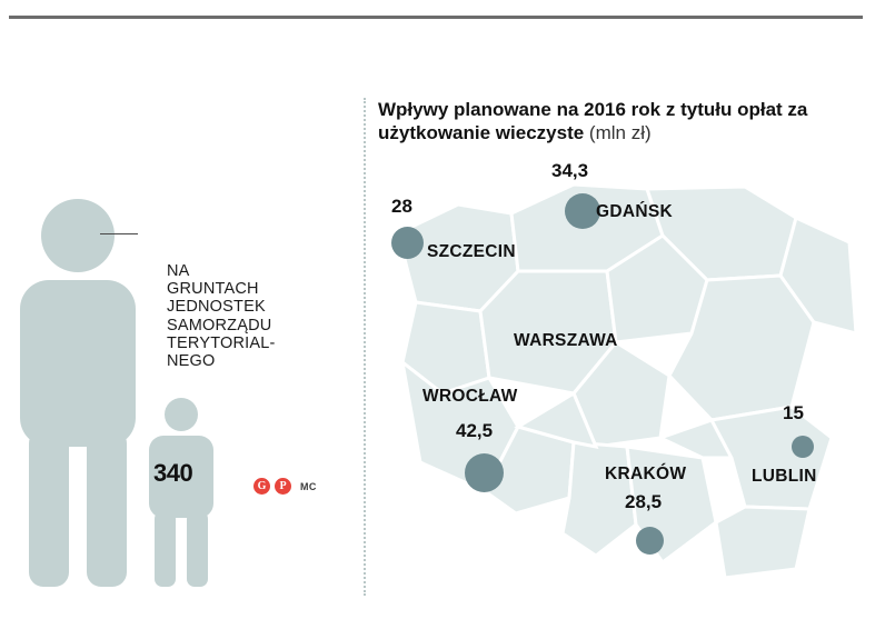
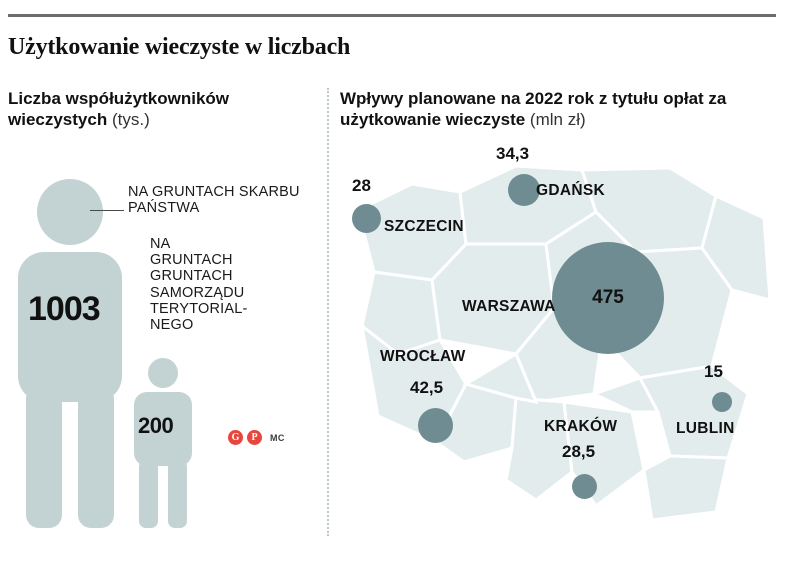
+ Użytkowanie wieczyste w liczbach
+ Liczba współużytkowników wieczystych (tys.)
+ 1003
- 340
+ 200
+ NA GRUNTACH SKARBU PAŃSTWA
- NA GRUNTACH JEDNOSTEK SAMORZĄDU TERYTORIAL-NEGO
+ NA GRUNTACH GRUNTACH SAMORZĄDU TERYTORIAL-NEGO
  G
  P
  MC
- Wpływy planowane na 2016 rok z tytułu opłat za użytkowanie wieczyste (mln zł)
+ Wpływy planowane na 2022 rok z tytułu opłat za użytkowanie wieczyste (mln zł)
+ 475
  SZCZECIN
  28
  GDAŃSK
  34,3
  WARSZAWA
  WROCŁAW
  42,5
  KRAKÓW
  28,5
  LUBLIN
  15
